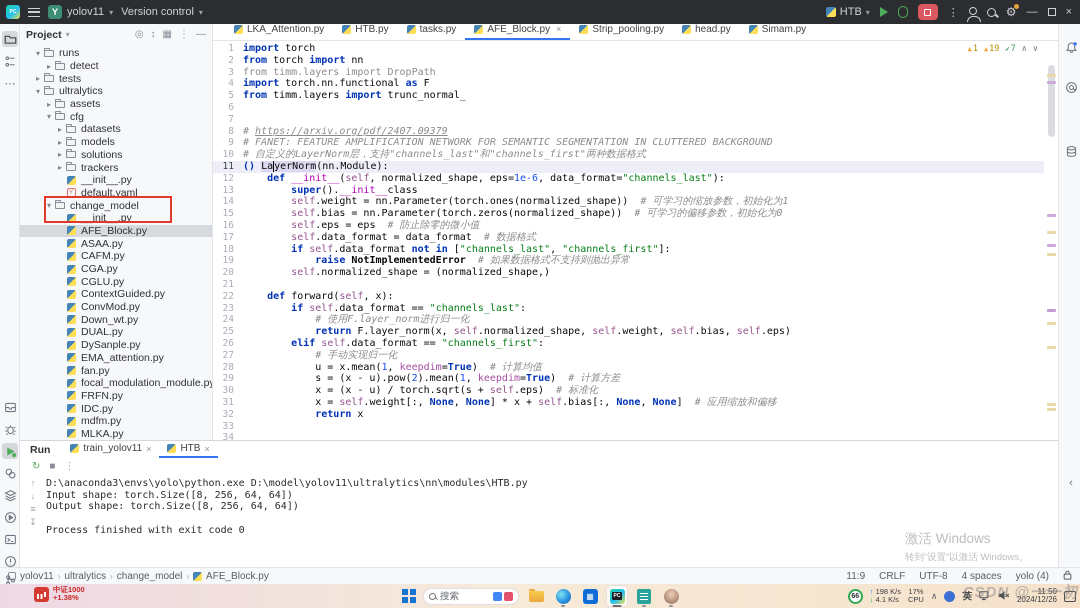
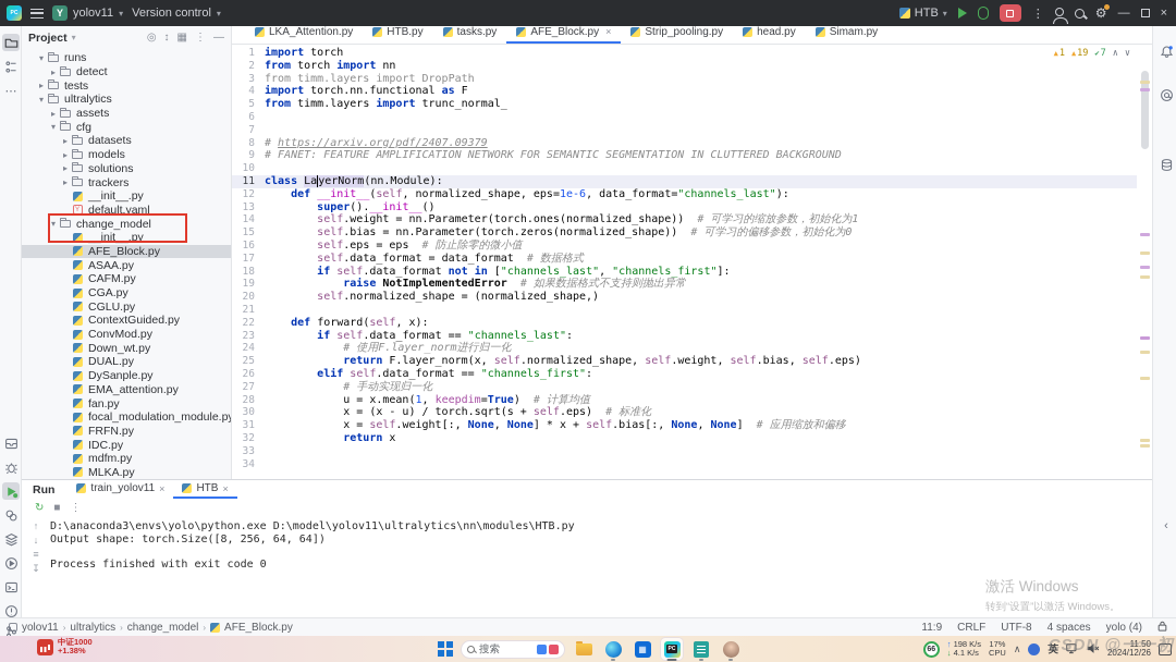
  Y
  yolov11
  ▾
  Version control
  ▾
  HTB
  ▾
  ⋮
  ⚙
  —
  ×
  ⋯
  Project
  ▾
  ◎
  ↕
  ▦
  ⋮
  —
  ▾
  runs
  ▸
  detect
  ▸
  tests
  ▾
  ultralytics
  ▸
  assets
  ▾
  cfg
  ▸
  datasets
  ▸
  models
  ▸
  solutions
  ▸
  trackers
  __init__.py
  default.yaml
  ▾
  change_model
  __init__.py
  AFE_Block.py
  ASAA.py
  CAFM.py
  CGA.py
  CGLU.py
  ContextGuided.py
  ConvMod.py
  Down_wt.py
  DUAL.py
  DySanple.py
  EMA_attention.py
  fan.py
  focal_modulation_module.p
  FRFN.py
  IDC.py
  mdfm.py
  MLKA.py
  LKA_Attention.py
  HTB.py
  tasks.py
  AFE_Block.py
  ×
  Strip_pooling.py
  head.py
  Simam.py
  1
  import torch
  2
  from torch import nn
  3
  from timm.layers import DropPath
  4
  import torch.nn.functional as F
  5
  from timm.layers import trunc_normal_
  6
  7
  8
  # https://arxiv.org/pdf/2407.09379
  9
  # FANET: FEATURE AMPLIFICATION NETWORK FOR SEMANTIC SEGMENTATION IN CLUTTERED BACKGROUND
  10
- # 自定义的LayerNorm层，支持"channels_last"和"channels_first"两种数据格式
  11
- () LayerNorm(nn.Module):
+ class LayerNorm(nn.Module):
  12
  def __init__(self, normalized_shape, eps=1e-6, data_format="channels_last"):
  13
- super().__init__class
+ super().__init__()
  14
  self.weight = nn.Parameter(torch.ones(normalized_shape)) # 可学习的缩放参数，初始化为1
  15
  self.bias = nn.Parameter(torch.zeros(normalized_shape)) # 可学习的偏移参数，初始化为0
  16
  self.eps = eps # 防止除零的微小值
  17
  self.data_format = data_format # 数据格式
  18
  if self.data_format not in ["channels_last", "channels_first"]:
  19
  raise NotImplementedError # 如果数据格式不支持则抛出异常
  20
  self.normalized_shape = (normalized_shape,)
  21
  22
  def forward(self, x):
  23
  if self.data_format == "channels_last":
  24
  # 使用F.layer_norm进行归一化
  25
  return F.layer_norm(x, self.normalized_shape, self.weight, self.bias, self.eps)
  26
  elif self.data_format == "channels_first":
  27
  # 手动实现归一化
  28
  u = x.mean(1, keepdim=True) # 计算均值
- 29
- s = (x - u).pow(2).mean(1, keepdim=True) # 计算方差
  30
  x = (x - u) / torch.sqrt(s + self.eps) # 标准化
  31
  x = self.weight[:, None, None] * x + self.bias[:, None, None] # 应用缩放和偏移
  32
  return x
  33
  34
  1
  19
  7
  ∧
  ∨
  Run
  train_yolov11
  ×
  HTB
  ×
  ↻
  ■
  ⋮
  ↑
  ↓
  ≡
  ↧
  D:\anaconda3\envs\yolo\python.exe D:\model\yolov11\ultralytics\nn\modules\HTB.py
- Input shape: torch.Size([8, 256, 64, 64])
  Output shape: torch.Size([8, 256, 64, 64])
  Process finished with exit code 0
  ‹
  yolov11
  ›
  ultralytics
  ›
  change_model
  ›
  AFE_Block.py
  11:9
  CRLF
  UTF-8
  4 spaces
  yolo (4)
  中证1000
  +1.38%
  搜索
  ▦
  ↑ 198 K/s
  ↓ 4.1 K/s
  17%
  CPU
  ∧
  英
  11:50
  2024/12/26
  激活 Windows
  转到“设置”以激活 Windows。
  CSDN @一一初
